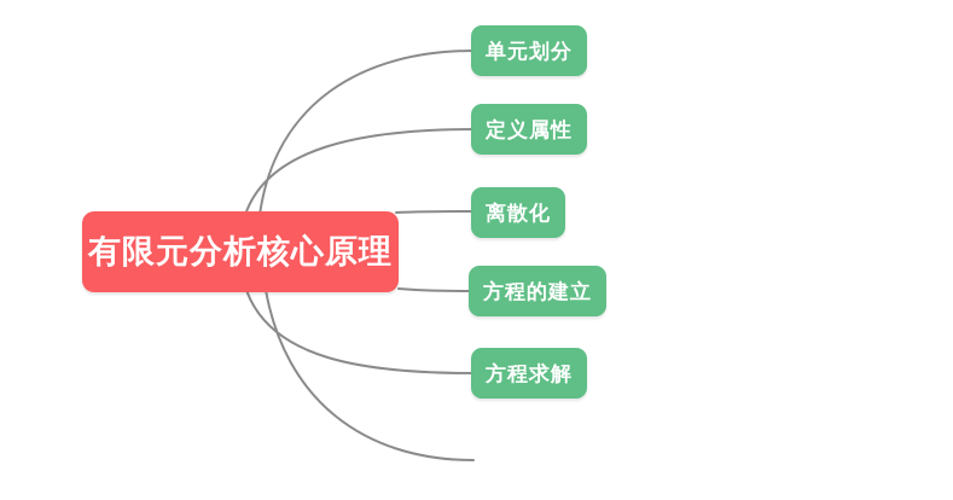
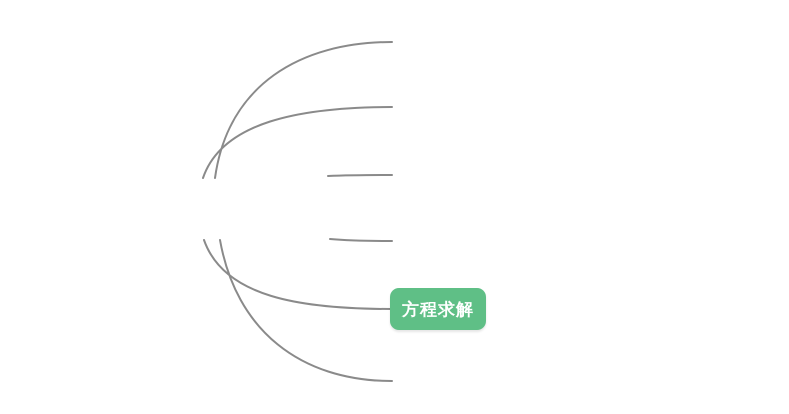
- 有限元分析核心原理
- 单元划分
- 定义属性
- 离散化
- 方程的建立
  方程求解
